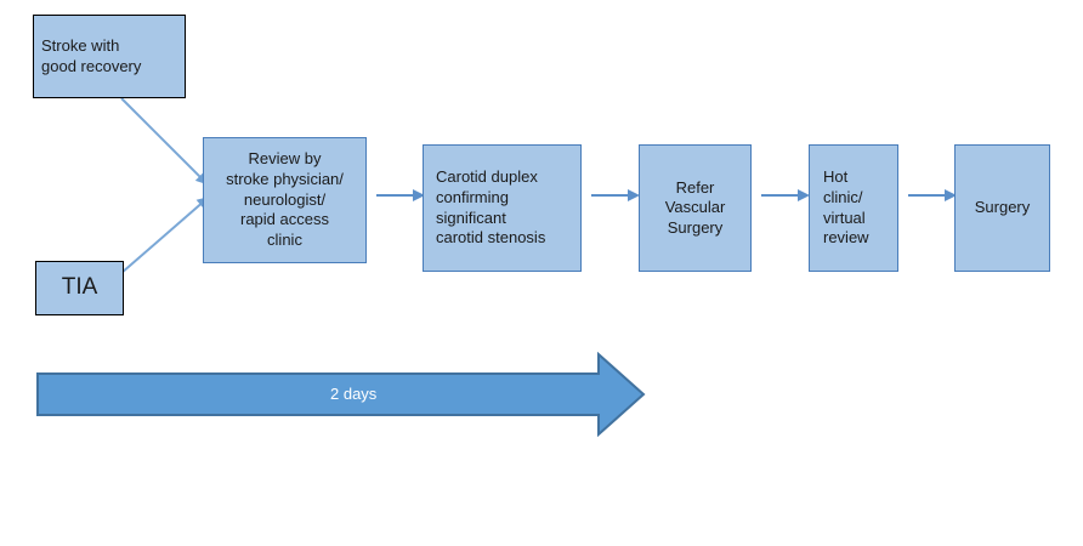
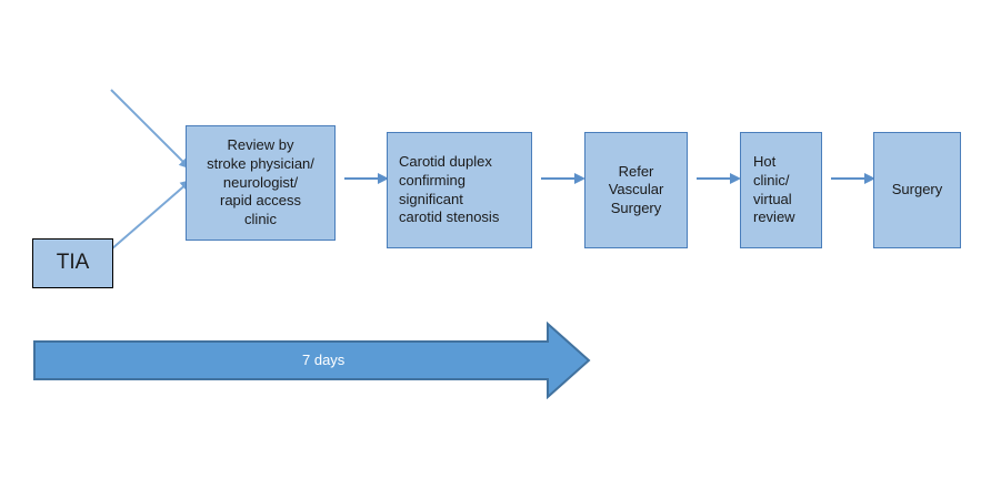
- Stroke with
- good recovery
  TIA
  Review by
  stroke physician/
  neurologist/
  rapid access
  clinic
  Carotid duplex
  confirming
  significant
  carotid stenosis
  Refer
  Vascular
  Surgery
  Hot
  clinic/
  virtual
  review
  Surgery
- 2 days
+ 7 days
